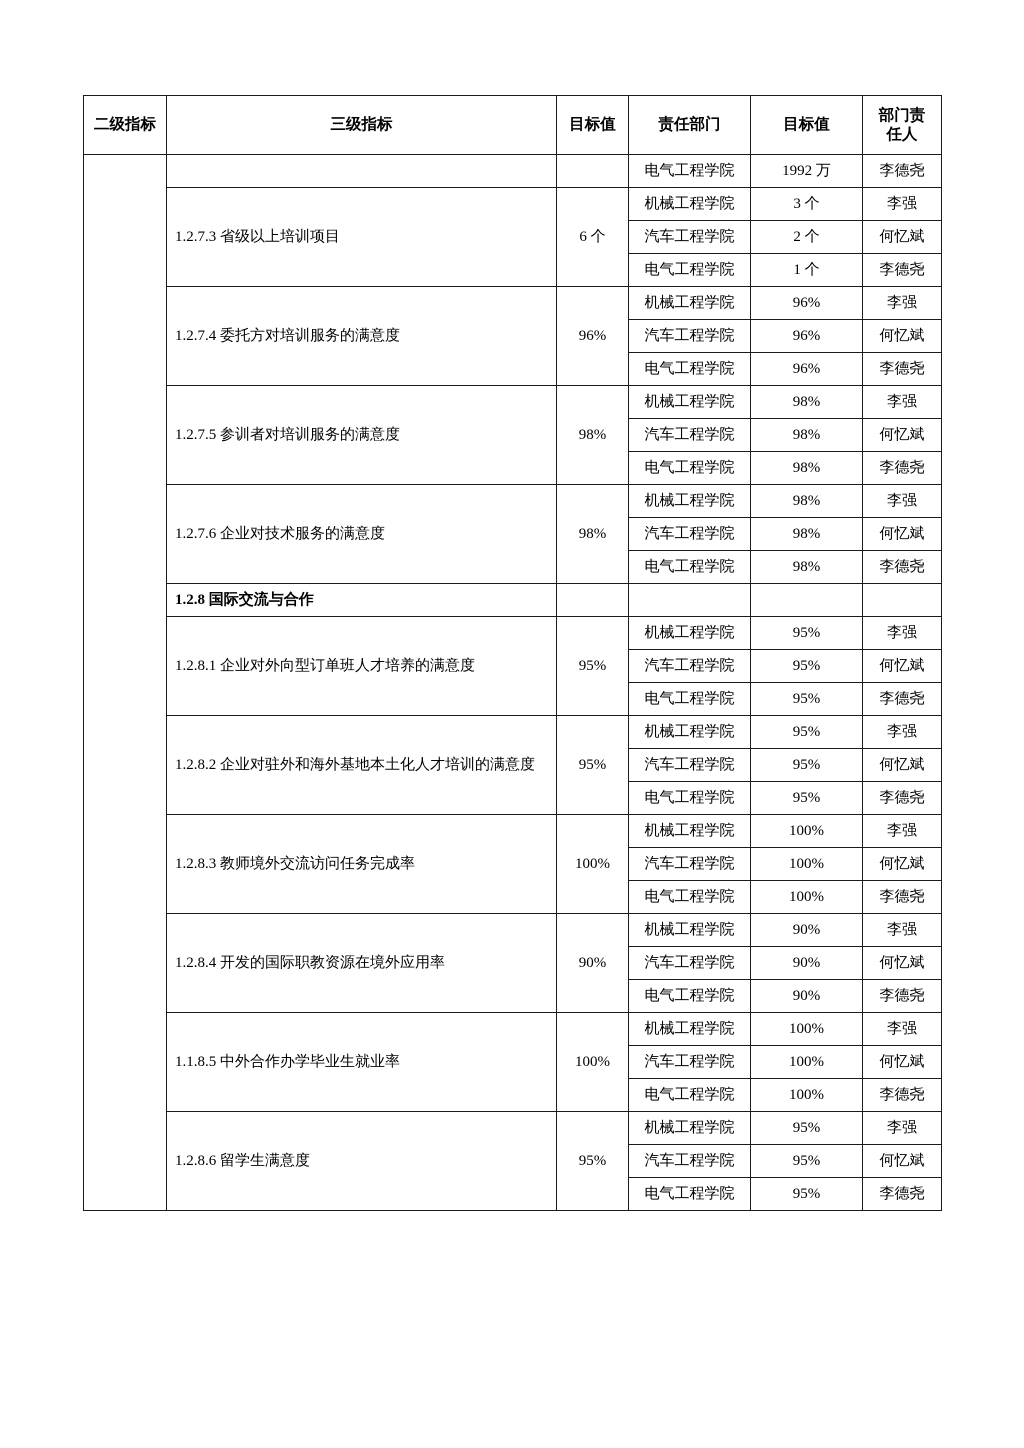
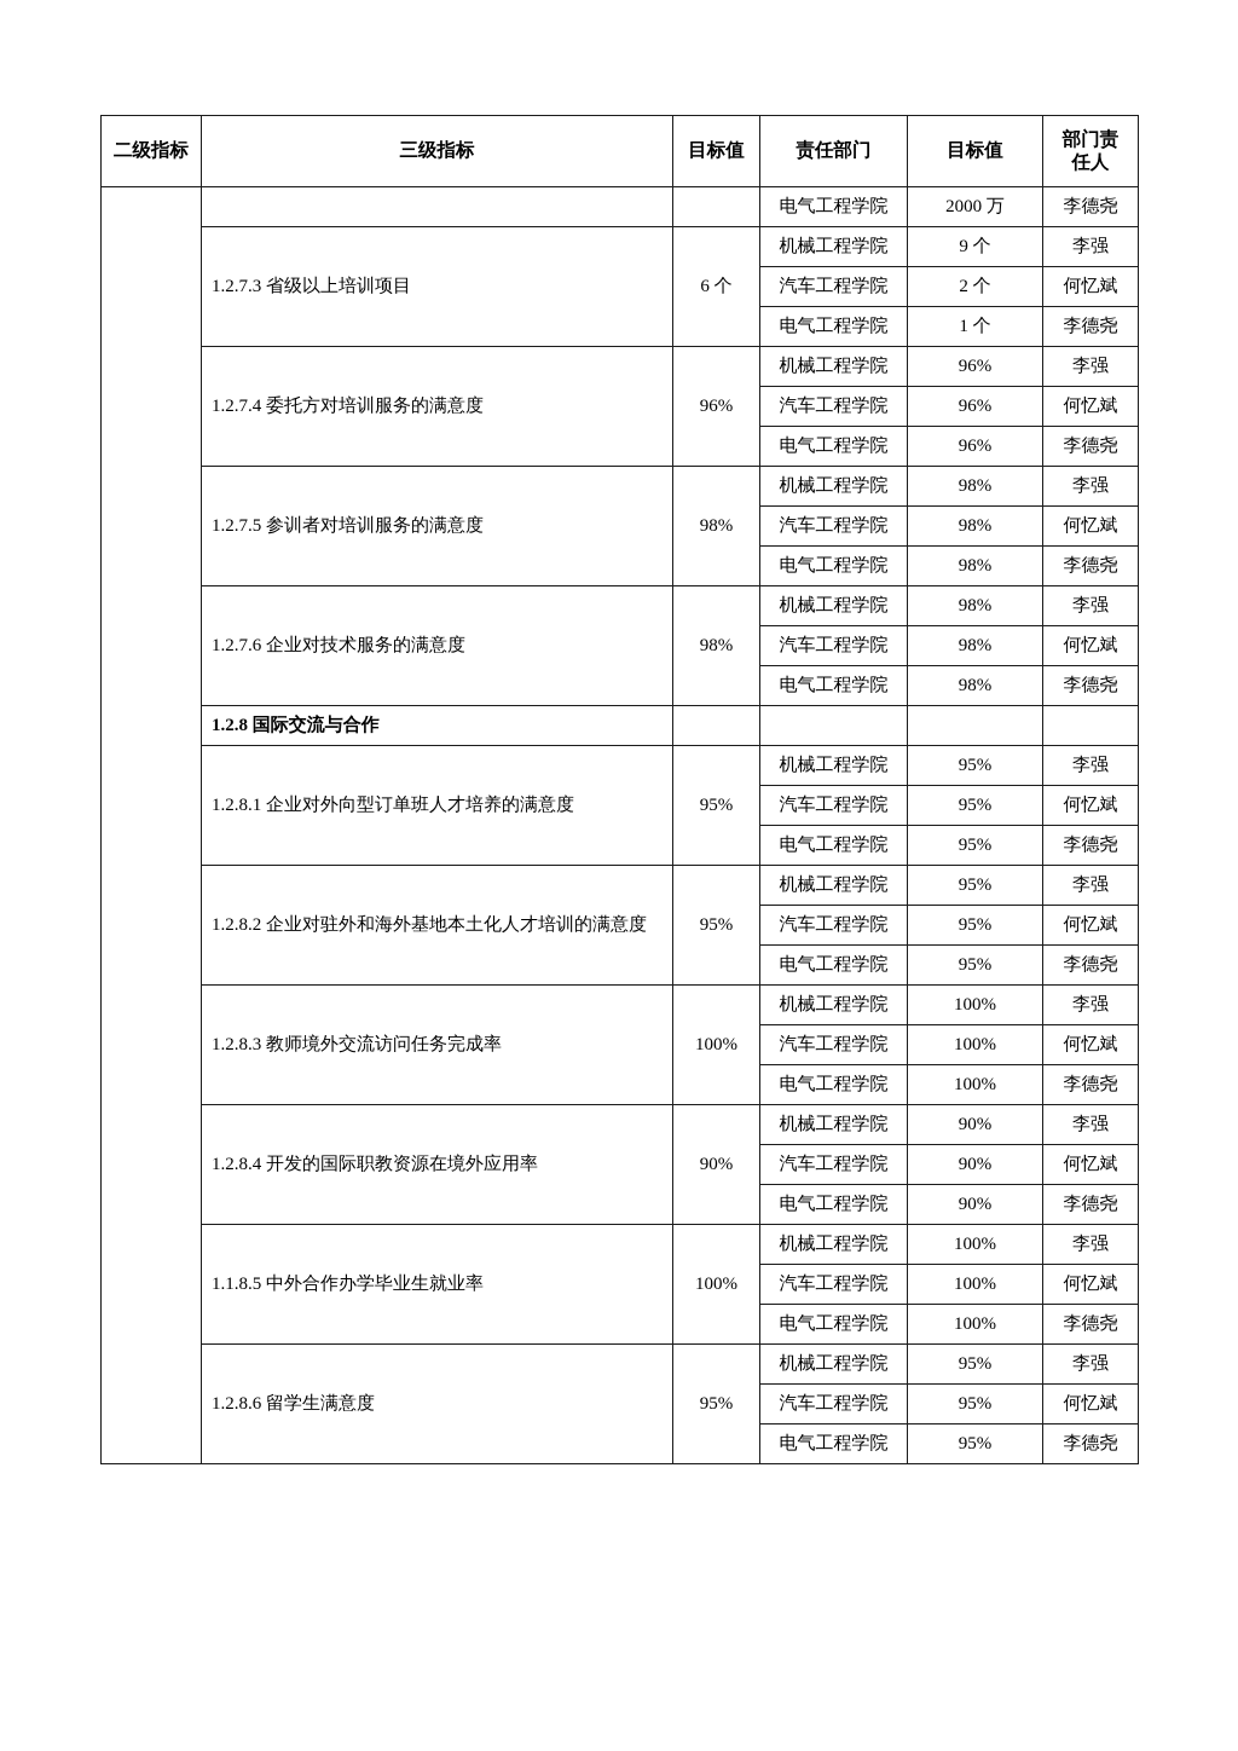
  二级指标	三级指标	目标值	责任部门	目标值	部门责 任人
- 			电气工程学院	1992 万	李德尧
+ 			电气工程学院	2000 万	李德尧
- 1.2.7.3 省级以上培训项目	6 个	机械工程学院	3 个	李强
+ 1.2.7.3 省级以上培训项目	6 个	机械工程学院	9 个	李强
  汽车工程学院	2 个	何忆斌
  电气工程学院	1 个	李德尧
  1.2.7.4 委托方对培训服务的满意度	96%	机械工程学院	96%	李强
  汽车工程学院	96%	何忆斌
  电气工程学院	96%	李德尧
  1.2.7.5 参训者对培训服务的满意度	98%	机械工程学院	98%	李强
  汽车工程学院	98%	何忆斌
  电气工程学院	98%	李德尧
  1.2.7.6 企业对技术服务的满意度	98%	机械工程学院	98%	李强
  汽车工程学院	98%	何忆斌
  电气工程学院	98%	李德尧
  1.2.8 国际交流与合作
  1.2.8.1 企业对外向型订单班人才培养的满意度	95%	机械工程学院	95%	李强
  汽车工程学院	95%	何忆斌
  电气工程学院	95%	李德尧
  1.2.8.2 企业对驻外和海外基地本土化人才培训的满意度	95%	机械工程学院	95%	李强
  汽车工程学院	95%	何忆斌
  电气工程学院	95%	李德尧
  1.2.8.3 教师境外交流访问任务完成率	100%	机械工程学院	100%	李强
  汽车工程学院	100%	何忆斌
  电气工程学院	100%	李德尧
  1.2.8.4 开发的国际职教资源在境外应用率	90%	机械工程学院	90%	李强
  汽车工程学院	90%	何忆斌
  电气工程学院	90%	李德尧
  1.1.8.5 中外合作办学毕业生就业率	100%	机械工程学院	100%	李强
  汽车工程学院	100%	何忆斌
  电气工程学院	100%	李德尧
  1.2.8.6 留学生满意度	95%	机械工程学院	95%	李强
  汽车工程学院	95%	何忆斌
  电气工程学院	95%	李德尧
